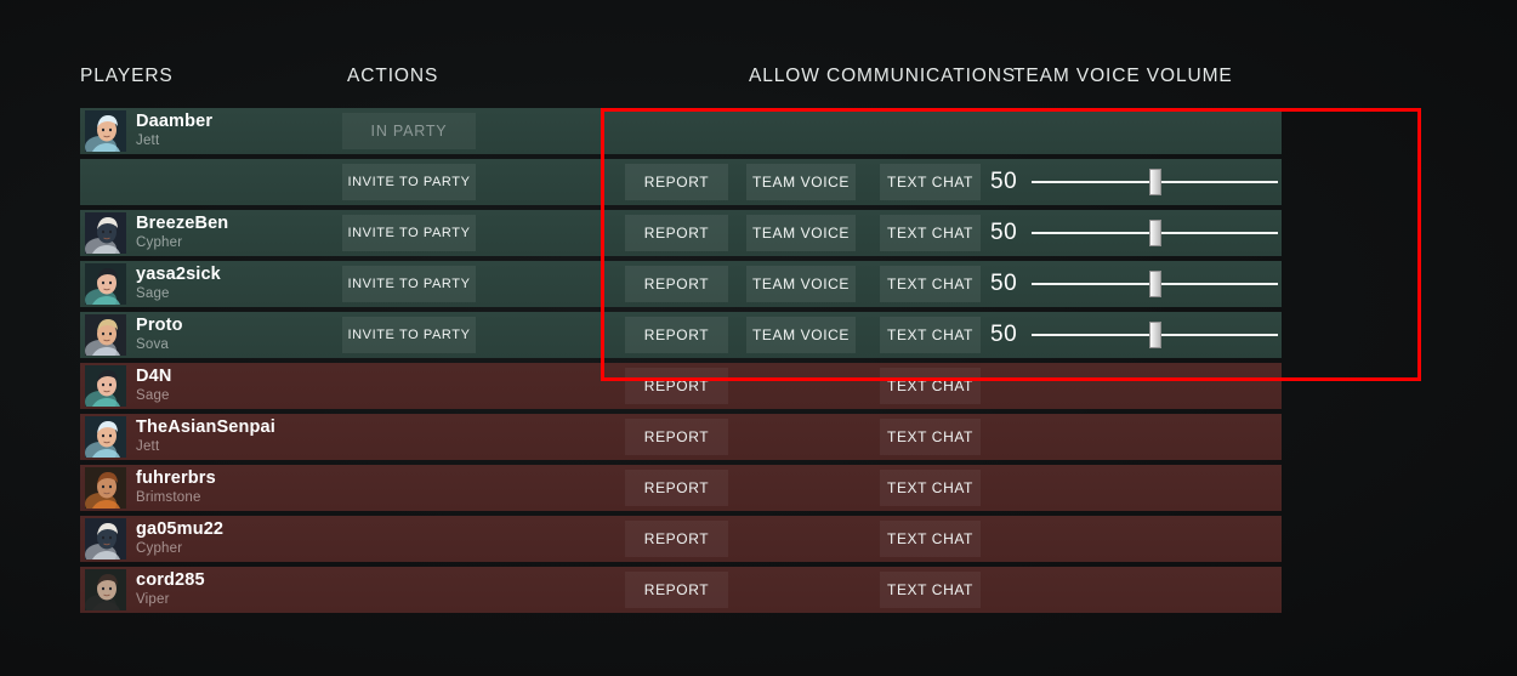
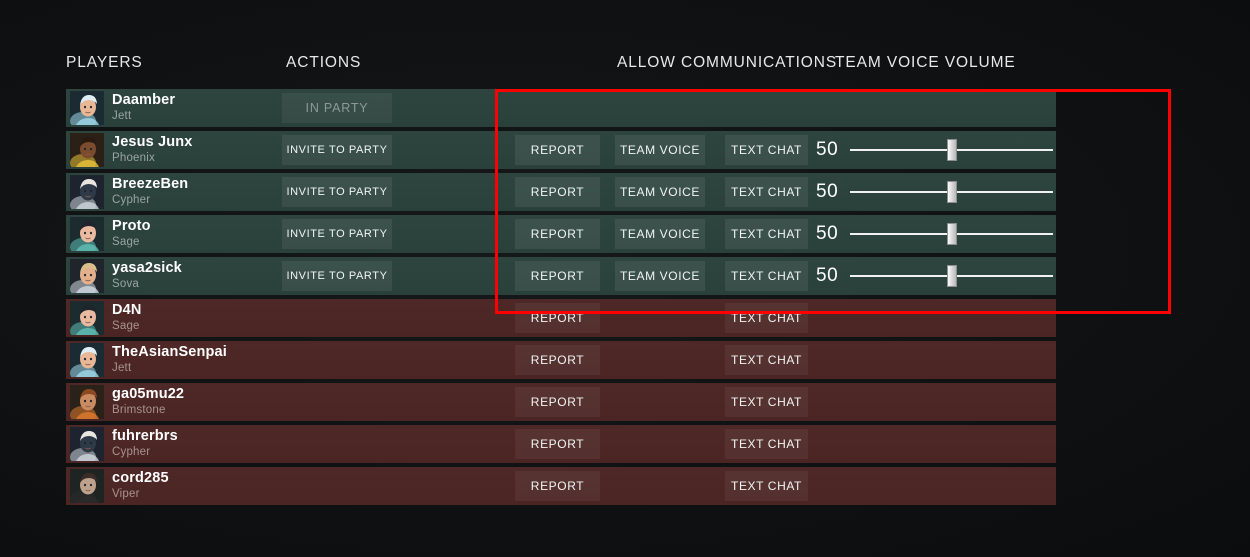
  PLAYERS
  ACTIONS
  ALLOW COMMUNICATIONS
  TEAM VOICE VOLUME
  Daamber
  Jett
  IN PARTY
+ Jesus Junx
+ Phoenix
  INVITE TO PARTY
  REPORT
  TEAM VOICE
  TEXT CHAT
  50
  BreezeBen
  Cypher
  INVITE TO PARTY
  REPORT
  TEAM VOICE
  TEXT CHAT
  50
- yasa2sick
+ Proto
  Sage
  INVITE TO PARTY
  REPORT
  TEAM VOICE
  TEXT CHAT
  50
- Proto
+ yasa2sick
  Sova
  INVITE TO PARTY
  REPORT
  TEAM VOICE
  TEXT CHAT
  50
  D4N
  Sage
  REPORT
  TEXT CHAT
  TheAsianSenpai
  Jett
  REPORT
  TEXT CHAT
- fuhrerbrs
+ ga05mu22
  Brimstone
  REPORT
  TEXT CHAT
- ga05mu22
+ fuhrerbrs
  Cypher
  REPORT
  TEXT CHAT
  cord285
  Viper
  REPORT
  TEXT CHAT
